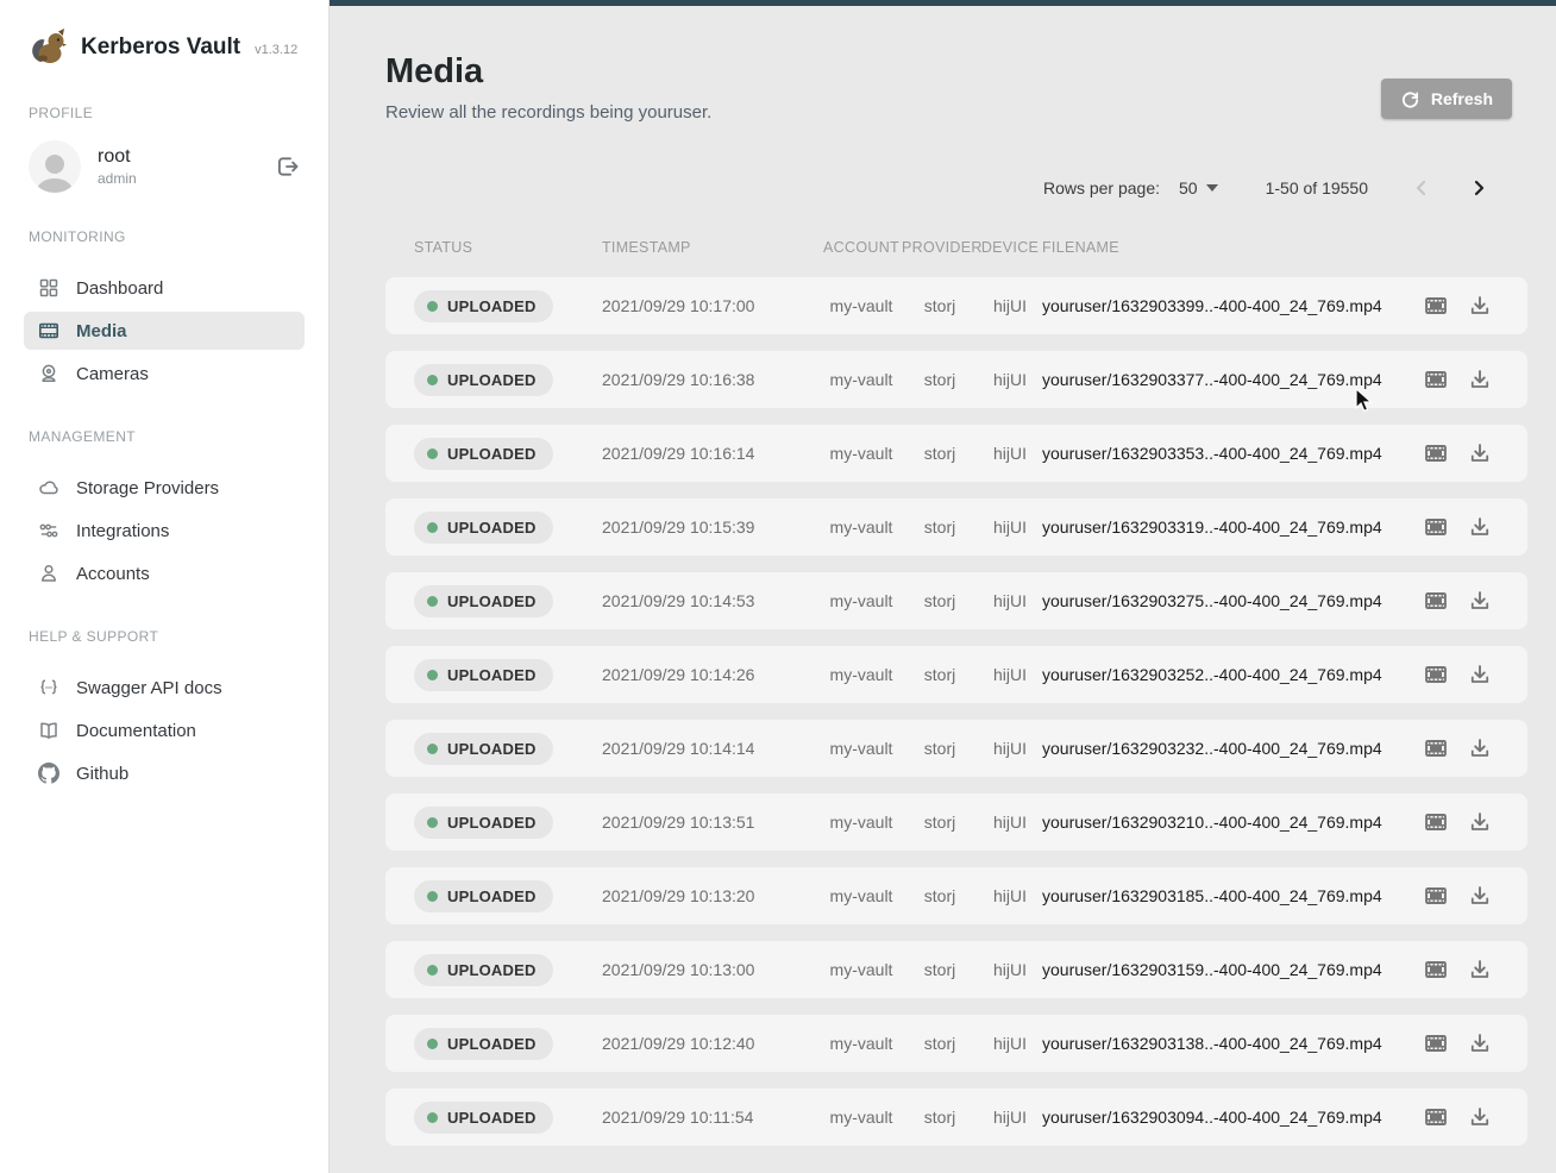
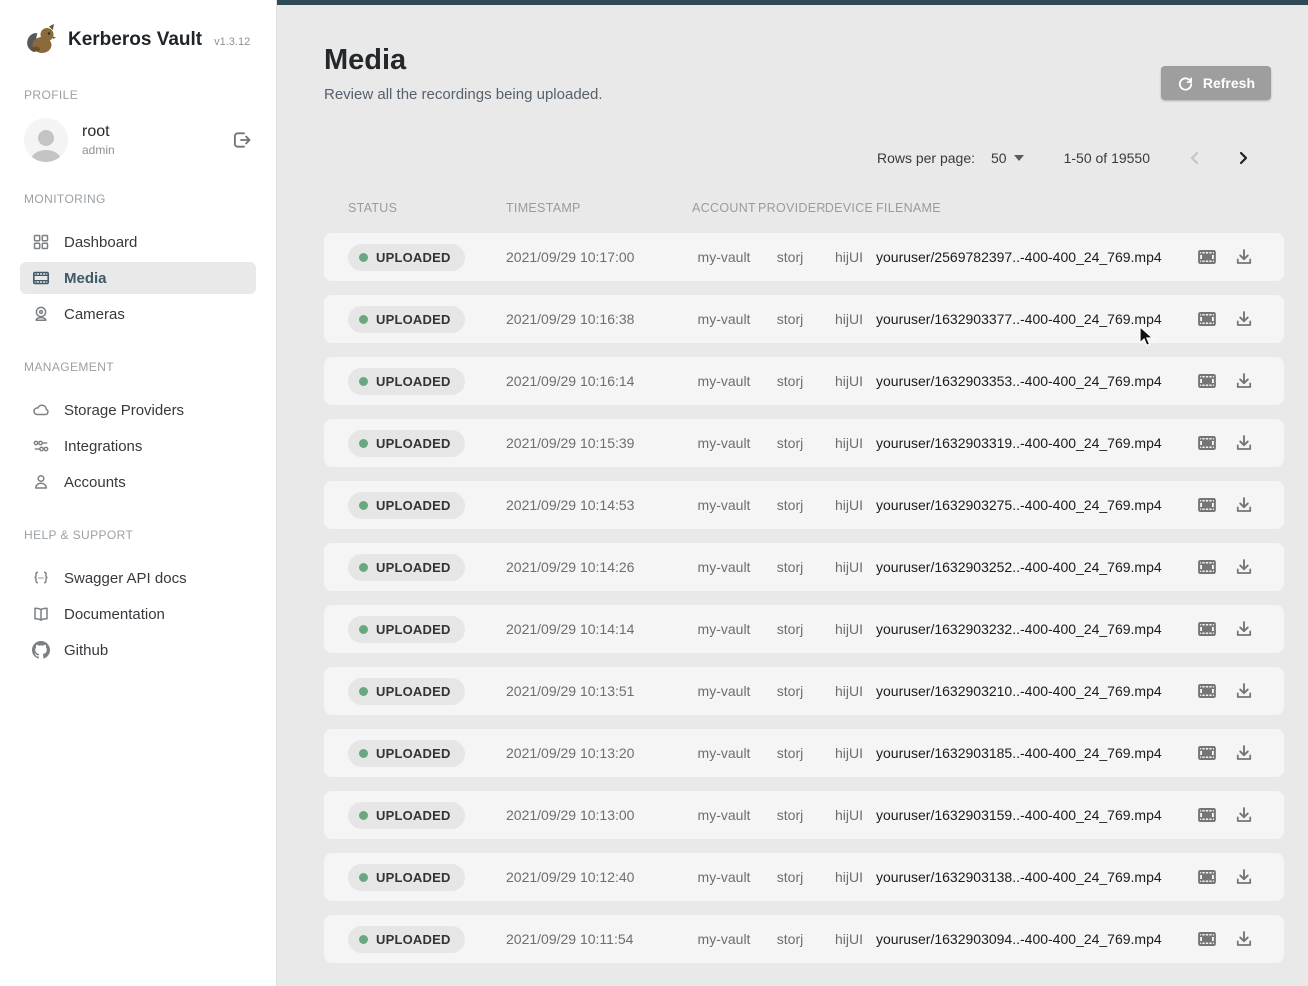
  Kerberos Vault
  v1.3.12
  PROFILE
  root
  admin
  MONITORING
  Dashboard
  Media
  Cameras
  MANAGEMENT
  Storage Providers
  Integrations
  Accounts
  HELP & SUPPORT
  Swagger API docs
  Documentation
  Github
  Media
- Review all the recordings being youruser.
+ Review all the recordings being uploaded.
  Refresh
  Rows per page:
  50
  1-50 of 19550
  STATUS
  TIMESTAMP
  ACCOUNT
  PROVIDER
  DEVICE
  FILENAME
  UPLOADED
  2021/09/29 10:17:00
  my-vault
  storj
  hijUI
- youruser/1632903399..-400-400_24_769.mp4
+ youruser/2569782397..-400-400_24_769.mp4
  UPLOADED
  2021/09/29 10:16:38
  my-vault
  storj
  hijUI
  youruser/1632903377..-400-400_24_769.mp4
  UPLOADED
  2021/09/29 10:16:14
  my-vault
  storj
  hijUI
  youruser/1632903353..-400-400_24_769.mp4
  UPLOADED
  2021/09/29 10:15:39
  my-vault
  storj
  hijUI
  youruser/1632903319..-400-400_24_769.mp4
  UPLOADED
  2021/09/29 10:14:53
  my-vault
  storj
  hijUI
  youruser/1632903275..-400-400_24_769.mp4
  UPLOADED
  2021/09/29 10:14:26
  my-vault
  storj
  hijUI
  youruser/1632903252..-400-400_24_769.mp4
  UPLOADED
  2021/09/29 10:14:14
  my-vault
  storj
  hijUI
  youruser/1632903232..-400-400_24_769.mp4
  UPLOADED
  2021/09/29 10:13:51
  my-vault
  storj
  hijUI
  youruser/1632903210..-400-400_24_769.mp4
  UPLOADED
  2021/09/29 10:13:20
  my-vault
  storj
  hijUI
  youruser/1632903185..-400-400_24_769.mp4
  UPLOADED
  2021/09/29 10:13:00
  my-vault
  storj
  hijUI
  youruser/1632903159..-400-400_24_769.mp4
  UPLOADED
  2021/09/29 10:12:40
  my-vault
  storj
  hijUI
  youruser/1632903138..-400-400_24_769.mp4
  UPLOADED
  2021/09/29 10:11:54
  my-vault
  storj
  hijUI
  youruser/1632903094..-400-400_24_769.mp4
